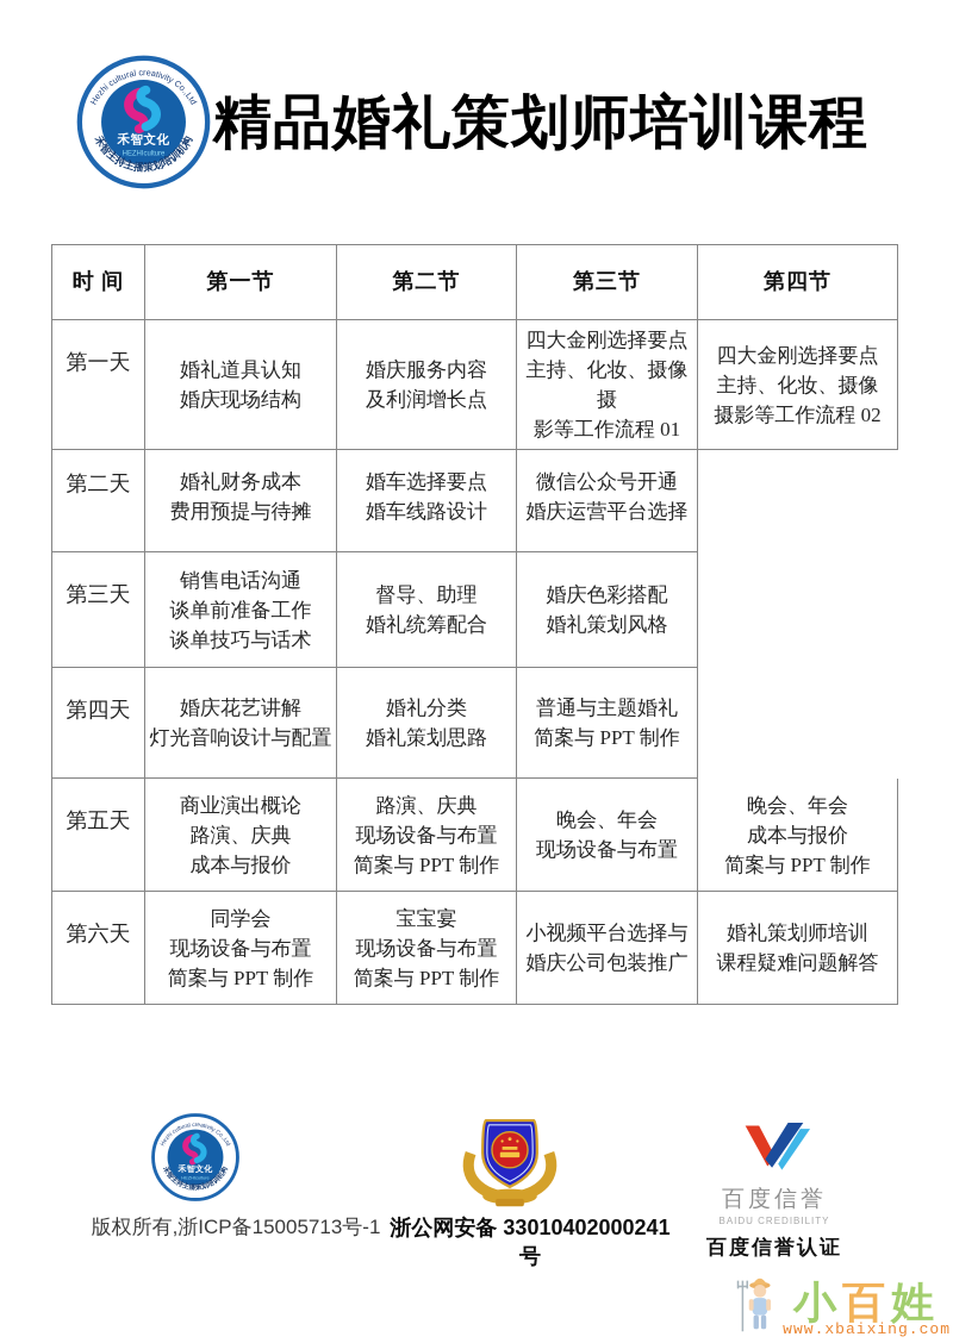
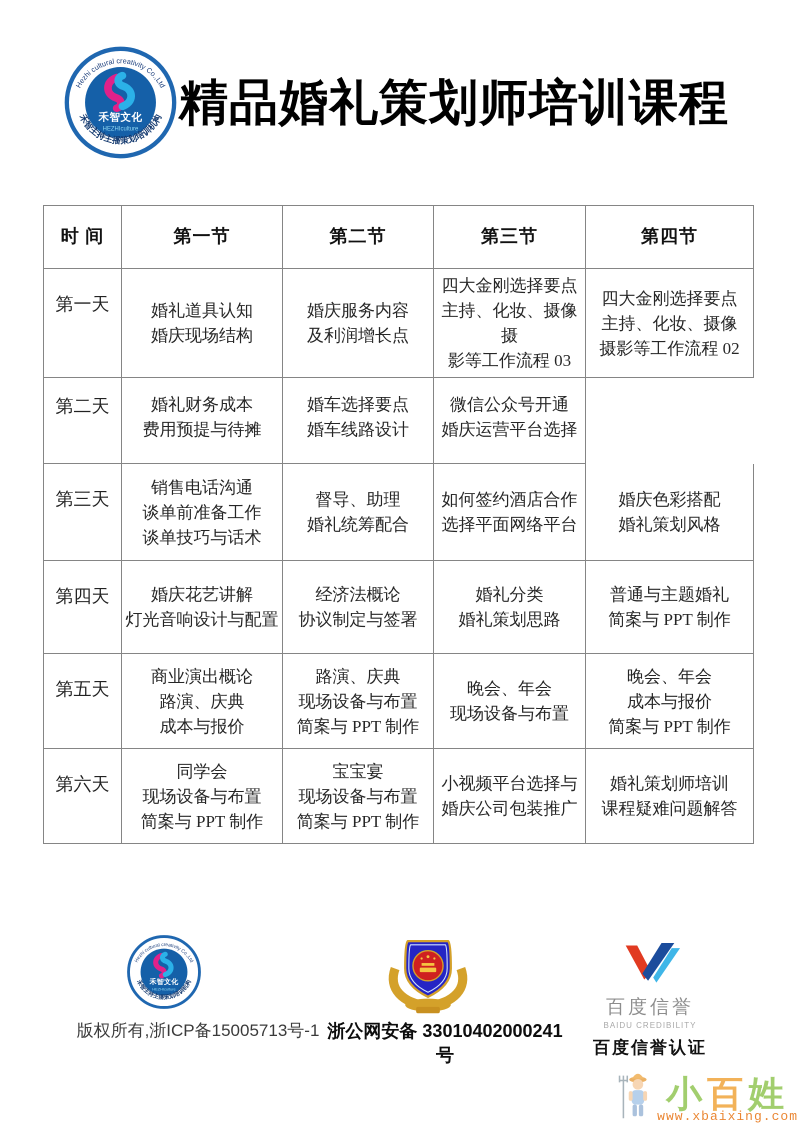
  精品婚礼策划师培训课程
  时 间
  第一节
  第二节
  第三节
  第四节
  第一天
  婚礼道具认知
  婚庆现场结构
  婚庆服务内容
  及利润增长点
  四大金刚选择要点
  主持、化妆、摄像摄
- 影等工作流程 01
+ 影等工作流程 03
  四大金刚选择要点
  主持、化妆、摄像
  摄影等工作流程 02
  第二天
  婚礼财务成本
  费用预提与待摊
  婚车选择要点
  婚车线路设计
  微信公众号开通
  婚庆运营平台选择
  第三天
  销售电话沟通
  谈单前准备工作
  谈单技巧与话术
  督导、助理
  婚礼统筹配合
+ 如何签约酒店合作
+ 选择平面网络平台
  婚庆色彩搭配
  婚礼策划风格
  第四天
  婚庆花艺讲解
  灯光音响设计与配置
+ 经济法概论
+ 协议制定与签署
  婚礼分类
  婚礼策划思路
  普通与主题婚礼
  简案与 PPT 制作
  第五天
  商业演出概论
  路演、庆典
  成本与报价
  路演、庆典
  现场设备与布置
  简案与 PPT 制作
  晚会、年会
  现场设备与布置
  晚会、年会
  成本与报价
  简案与 PPT 制作
  第六天
  同学会
  现场设备与布置
  简案与 PPT 制作
  宝宝宴
  现场设备与布置
  简案与 PPT 制作
  小视频平台选择与
  婚庆公司包装推广
  婚礼策划师培训
  课程疑难问题解答
  版权所有,浙ICP备15005713号-1
  浙公网安备 33010402000241号
  百度信誉
  BAIDU CREDIBILITY
  百度信誉认证
  小百姓
  www.xbaixing.com
